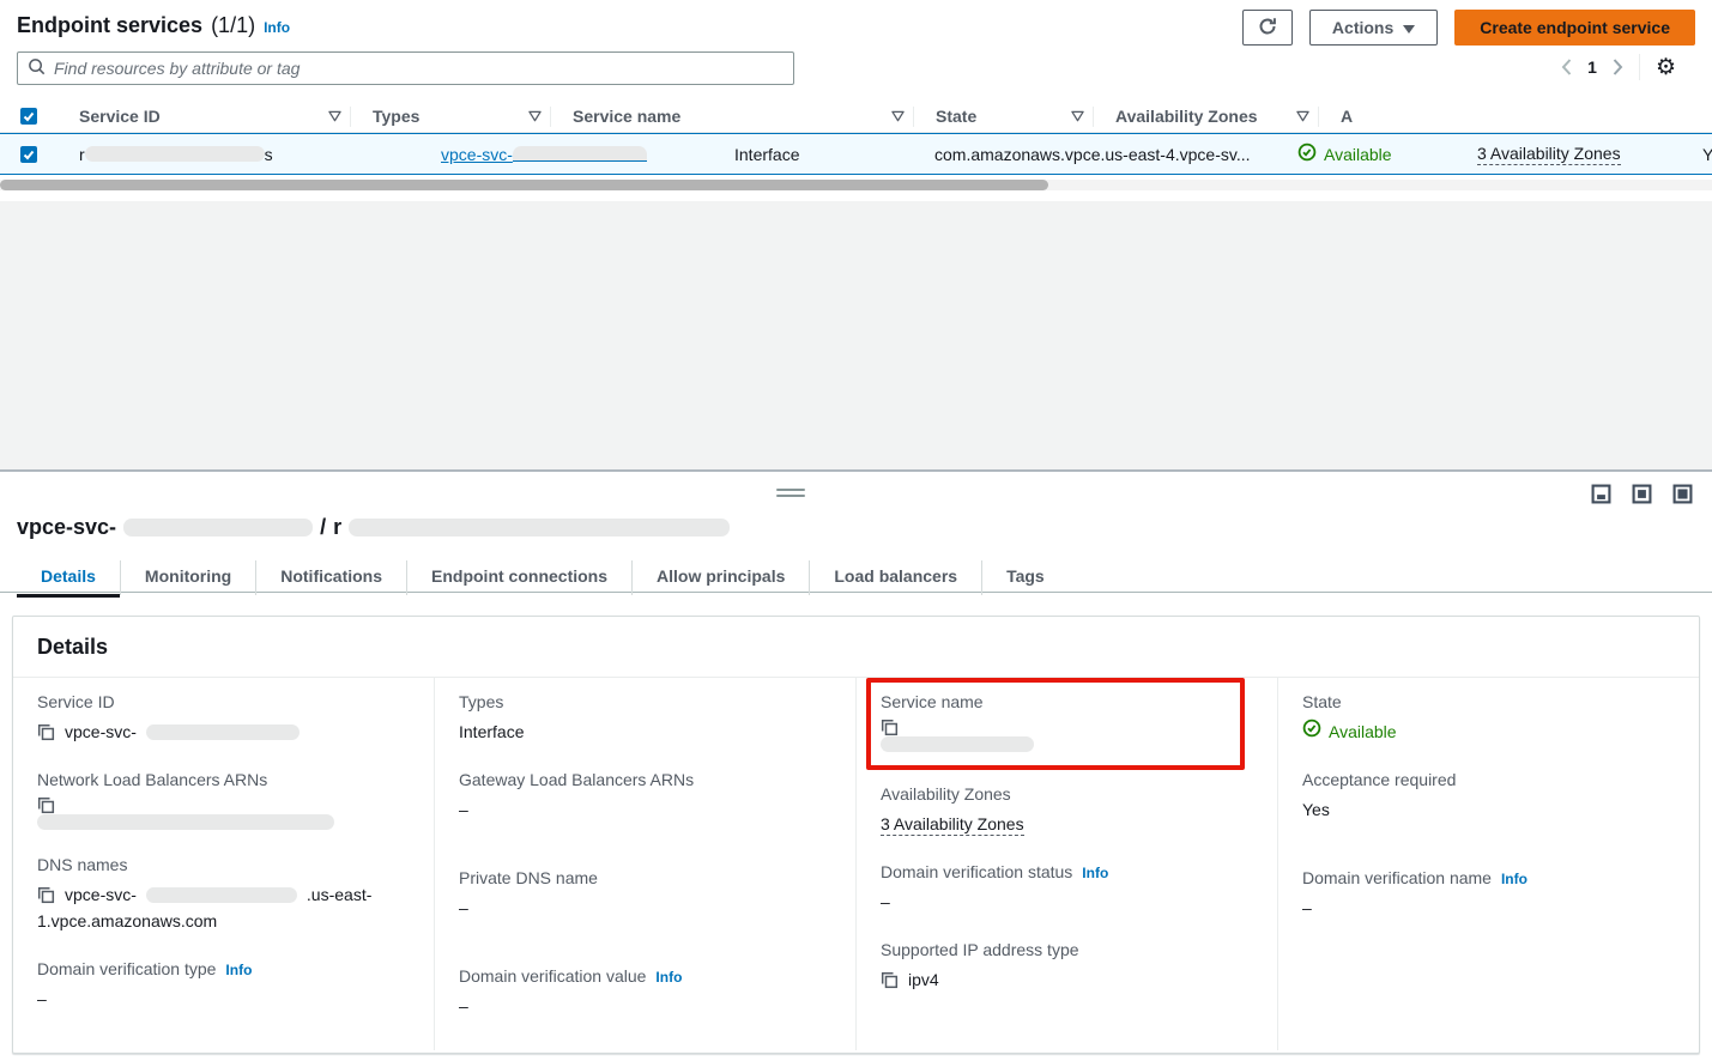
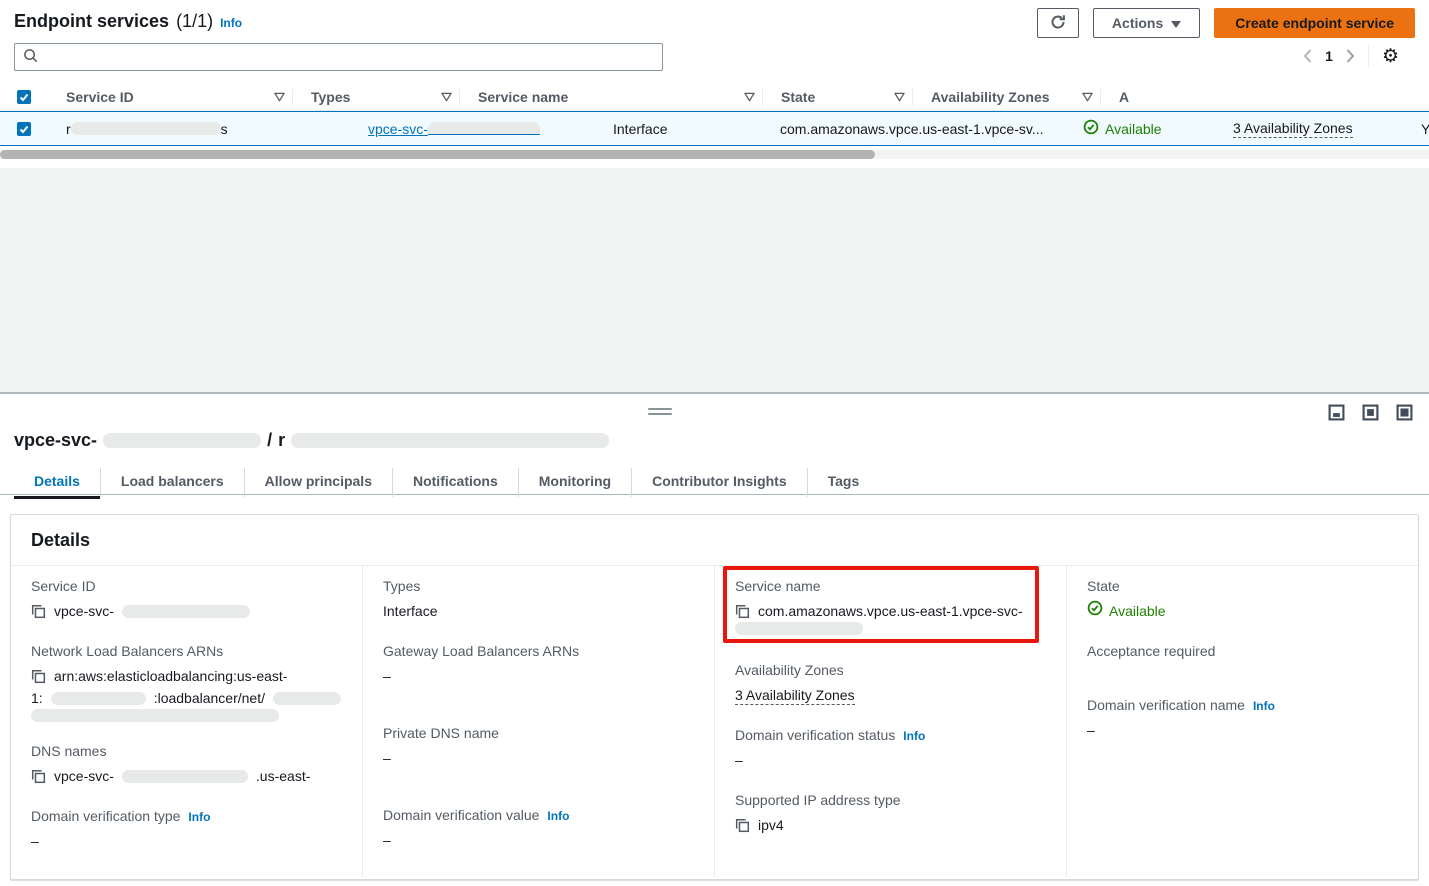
  Endpoint services
  (1/1)
  Info
  Actions
  Create endpoint service
- Find resources by attribute or tag
  1
  ⚙
  Service ID
  Types
  Service name
  State
  Availability Zones
  A
  r
  s
  vpce-svc-
  Interface
- com.amazonaws.vpce.us-east-4.vpce-sv...
+ com.amazonaws.vpce.us-east-1.vpce-sv...
  Available
  3 Availability Zones
  Y
  vpce-svc-
  /
  r
  Details
- Monitoring
+ Load balancers
- Notifications
+ Allow principals
- Endpoint connections
- Allow principals
+ Notifications
- Load balancers
+ Monitoring
+ Contributor Insights
  Tags
  Details
  Service ID
  vpce-svc-
  Network Load Balancers ARNs
+ arn:aws:elasticloadbalancing:us-east-
+ 1:
+ :loadbalancer/net/
  DNS names
  vpce-svc-
  .us-east-
- 1.vpce.amazonaws.com
  Domain verification type
  Info
  –
  Types
  Interface
  Gateway Load Balancers ARNs
  –
  Private DNS name
  –
  Domain verification value
  Info
  –
  Service name
+ com.amazonaws.vpce.us-east-1.vpce-svc-
  Availability Zones
  3 Availability Zones
  Domain verification status
  Info
  –
  Supported IP address type
  ipv4
  State
  Available
  Acceptance required
- Yes
  Domain verification name
  Info
  –
